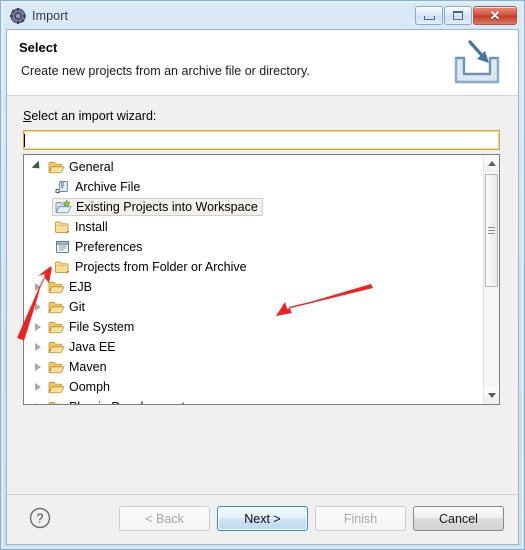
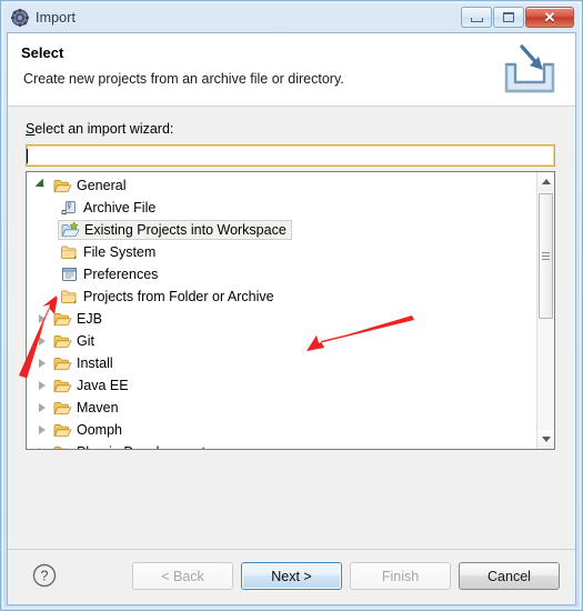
  Import
  ✕
  Select
  Create new projects from an archive file or directory.
  Select an import wizard:
  General
  Archive File
  Existing Projects into Workspace
- Install
+ File System
  Preferences
  Projects from Folder or Archive
  EJB
  Git
- File System
+ Install
  Java EE
  Maven
  Oomph
  ?
  < Back
  Next >
  Finish
  Cancel
